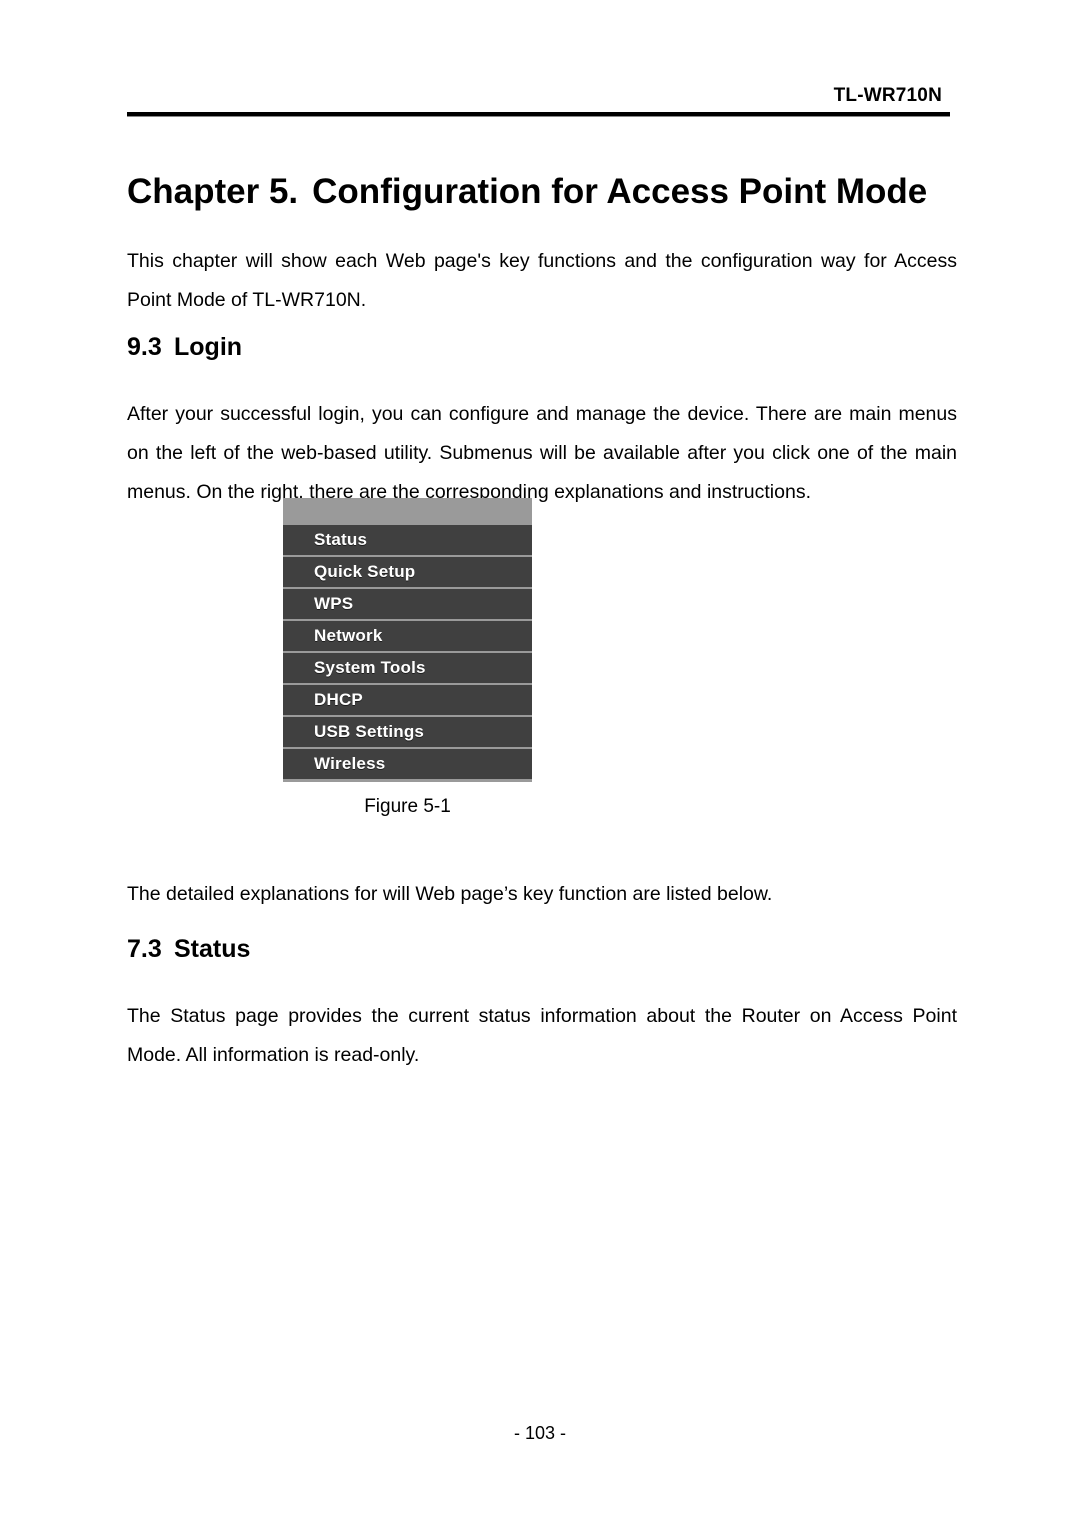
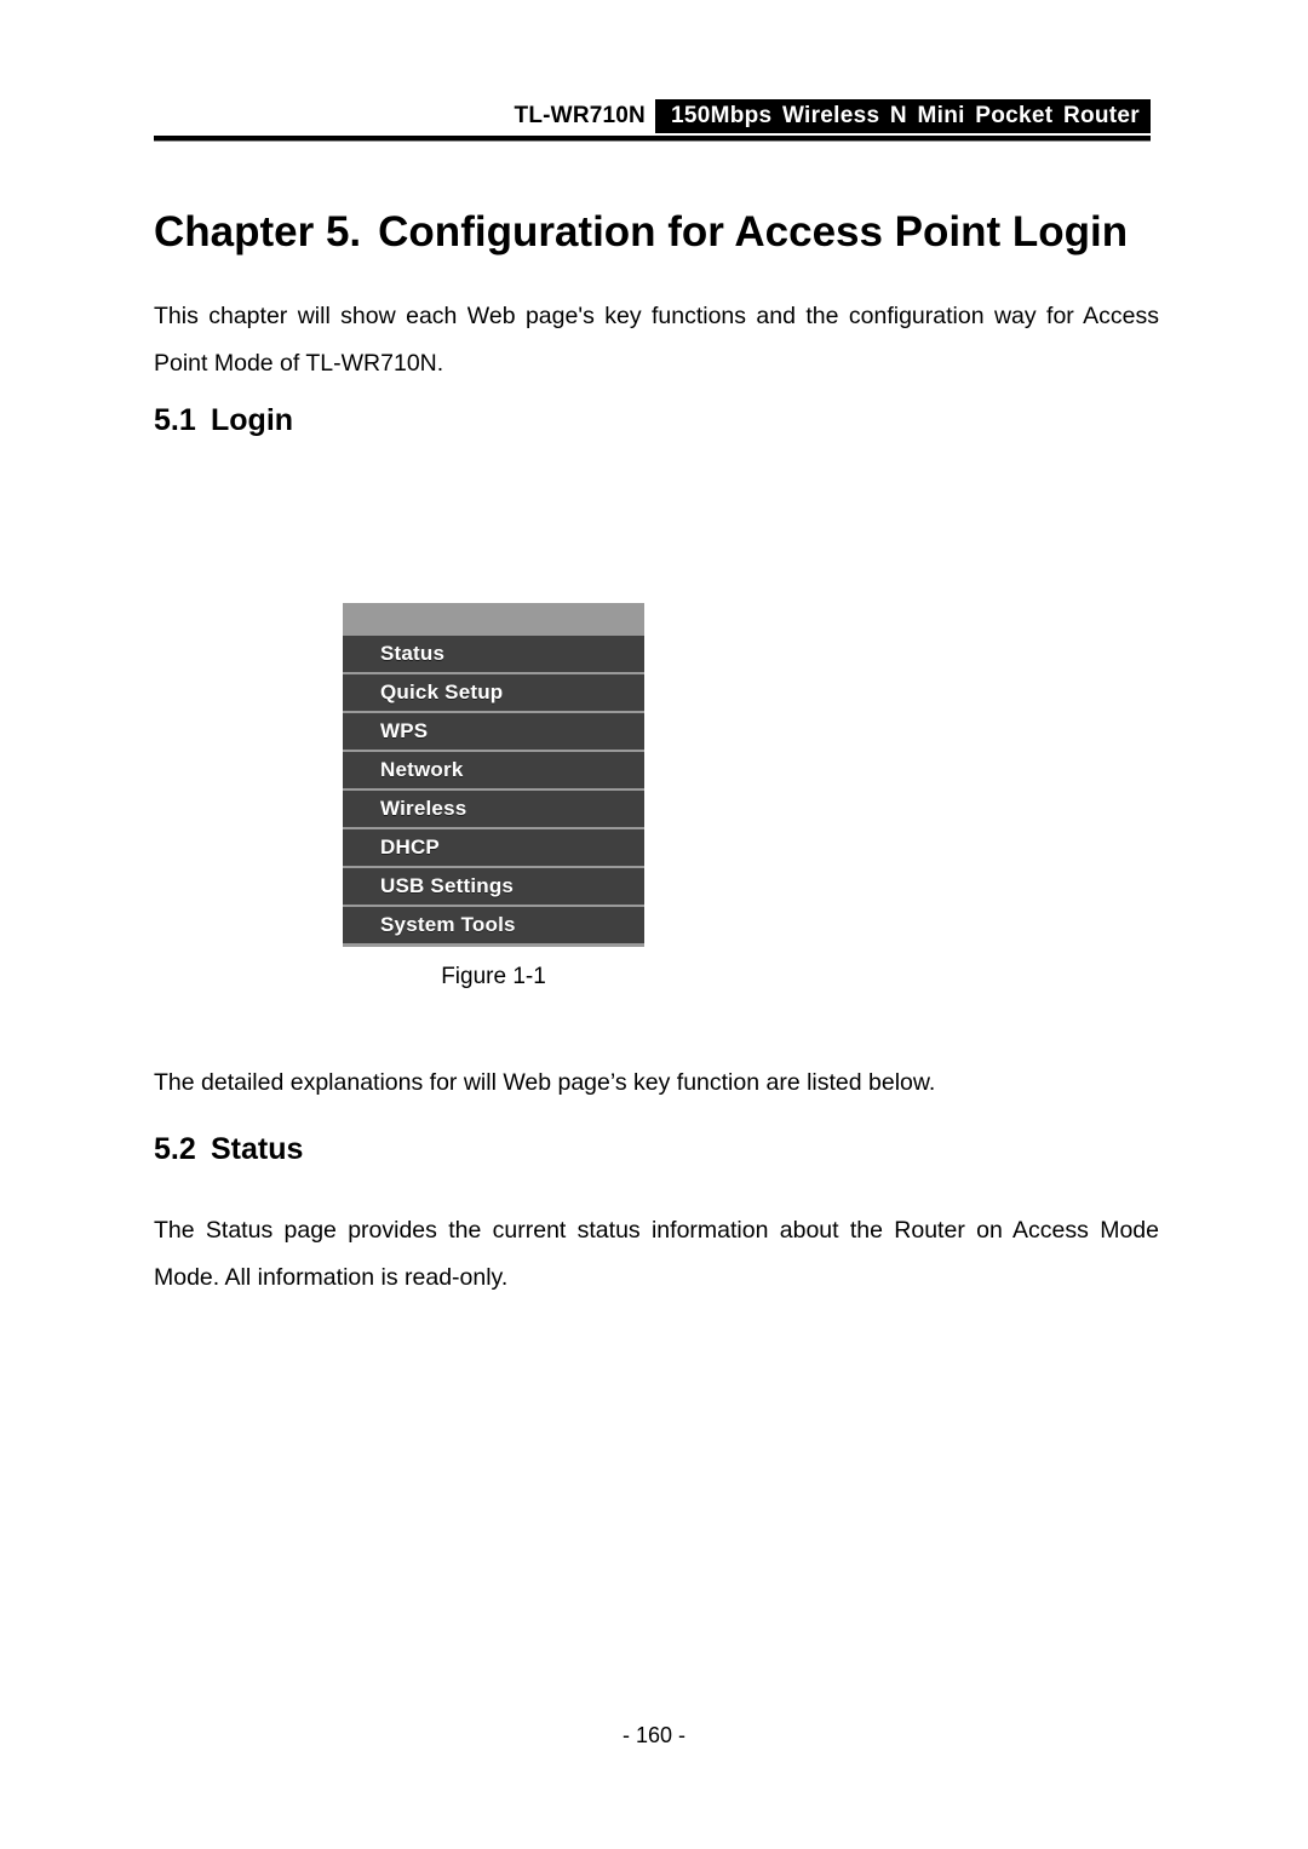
  TL-WR710N
+ 150Mbps Wireless N Mini Pocket Router
- Chapter 5. Configuration for Access Point Mode
+ Chapter 5. Configuration for Access Point Login
  This chapter will show each Web page's key functions and the configuration way for Access Point Mode of TL-WR710N.
- 9.3 Login
+ 5.1 Login
- After your successful login, you can configure and manage the device. There are main menus on the left of the web-based utility. Submenus will be available after you click one of the main menus. On the right, there are the corresponding explanations and instructions.
  Status
  Quick Setup
  WPS
  Network
- System Tools
+ Wireless
  DHCP
  USB Settings
- Wireless
+ System Tools
- Figure 5-1
+ Figure 1-1
  The detailed explanations for will Web page’s key function are listed below.
- 7.3 Status
+ 5.2 Status
- The Status page provides the current status information about the Router on Access Point Mode. All information is read-only.
+ The Status page provides the current status information about the Router on Access Mode Mode. All information is read-only.
- - 103 -
+ - 160 -
